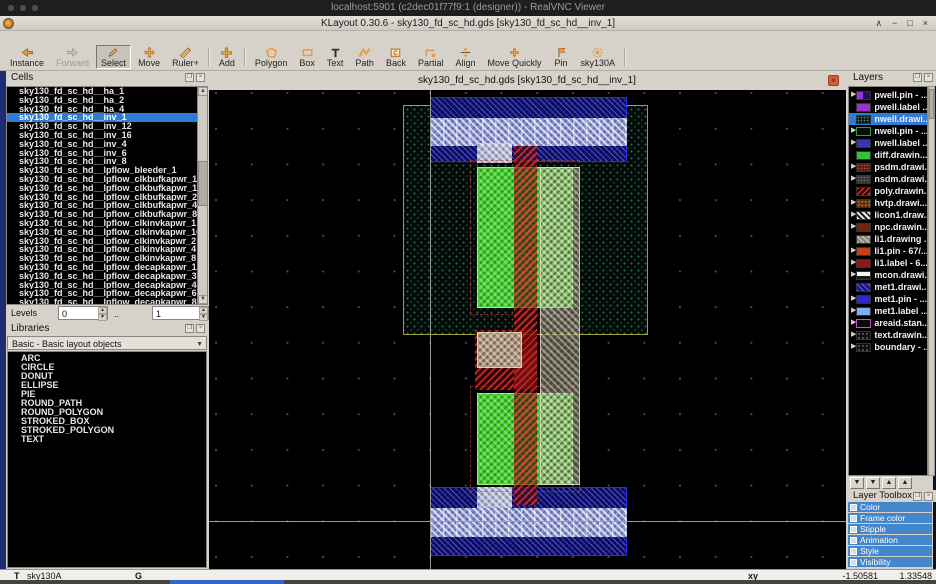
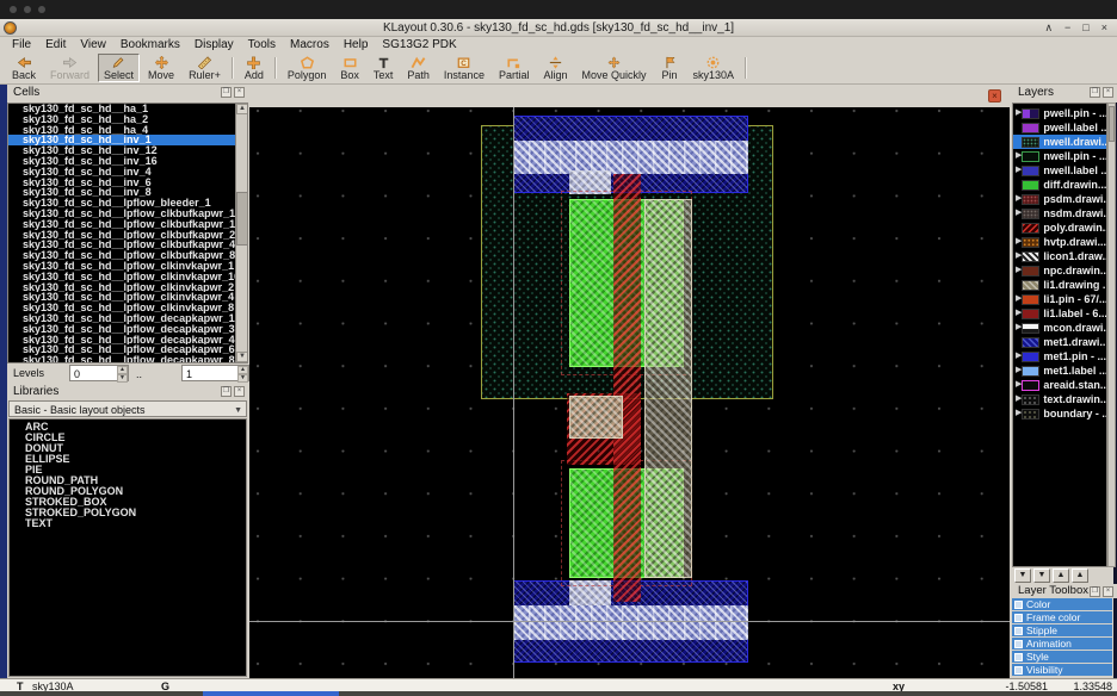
- localhost:5901 (c2dec01f77f9:1 (designer)) - RealVNC Viewer
  KLayout 0.30.6 - sky130_fd_sc_hd.gds [sky130_fd_sc_hd__inv_1]
  ∧
  −
  □
  ×
+ File
+ Edit
+ View
+ Bookmarks
+ Display
+ Tools
+ Macros
+ Help
+ SG13G2 PDK
- Instance
+ Back
  Forward
  Select
  Move
  Ruler+
  Add
  Polygon
  Box
  Text
  Path
- Back
+ Instance
  Partial
  Align
  Move Quickly
  Pin
  sky130A
  Cells
  sky130_fd_sc_hd__ha_1
  sky130_fd_sc_hd__ha_2
  sky130_fd_sc_hd__ha_4
  sky130_fd_sc_hd__inv_1
  sky130_fd_sc_hd__inv_12
  sky130_fd_sc_hd__inv_16
  sky130_fd_sc_hd__inv_4
  sky130_fd_sc_hd__inv_6
  sky130_fd_sc_hd__inv_8
  sky130_fd_sc_hd__lpflow_bleeder_1
  sky130_fd_sc_hd__lpflow_clkbufkapwr_1
  sky130_fd_sc_hd__lpflow_clkbufkapwr_1
  sky130_fd_sc_hd__lpflow_clkbufkapwr_2
  sky130_fd_sc_hd__lpflow_clkbufkapwr_4
  sky130_fd_sc_hd__lpflow_clkbufkapwr_8
  sky130_fd_sc_hd__lpflow_clkinvkapwr_1
  sky130_fd_sc_hd__lpflow_clkinvkapwr_1
  sky130_fd_sc_hd__lpflow_clkinvkapwr_2
  sky130_fd_sc_hd__lpflow_clkinvkapwr_4
  sky130_fd_sc_hd__lpflow_clkinvkapwr_8
  sky130_fd_sc_hd__lpflow_decapkapwr_1
  sky130_fd_sc_hd__lpflow_decapkapwr_3
  sky130_fd_sc_hd__lpflow_decapkapwr_4
  sky130_fd_sc_hd__lpflow_decapkapwr_6
  sky130_fd_sc_hd__lpflow_decapkapwr_8
  Levels
  0
  ..
  1
  Libraries
  Basic - Basic layout objects
  ARC
  CIRCLE
  DONUT
  ELLIPSE
  PIE
  ROUND_PATH
  ROUND_POLYGON
  STROKED_BOX
  STROKED_POLYGON
  TEXT
- sky130_fd_sc_hd.gds [sky130_fd_sc_hd__inv_1]
  ×
  Layers
  pwell.pin - ..
  pwell.label ..
  nwell.drawi..
  nwell.pin - ..
  nwell.label ..
  diff.drawin...
  psdm.drawi.
  nsdm.drawi.
  poly.drawin.
  hvtp.drawi...
  licon1.draw.
  npc.drawin..
  li1.drawing .
  li1.pin - 67/..
  li1.label - 6...
  mcon.drawi.
  met1.drawi..
  met1.pin - ...
  met1.label ..
  areaid.stan..
  text.drawin..
  boundary - .
  Layer Toolbox
  Color
  Frame color
  Stipple
  Animation
  Style
  Visibility
  T
  sky130A
  G
  xy
  -1.50581
  1.33548
